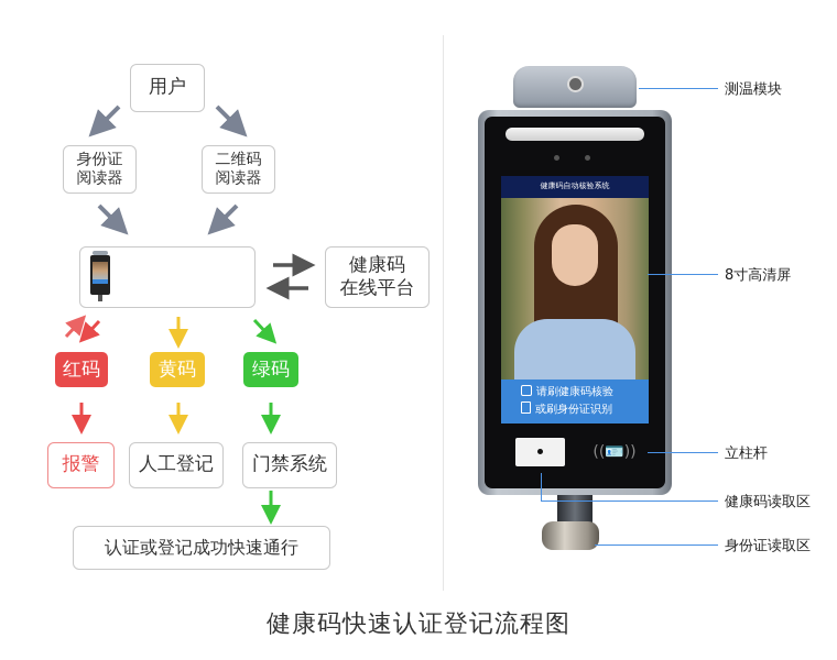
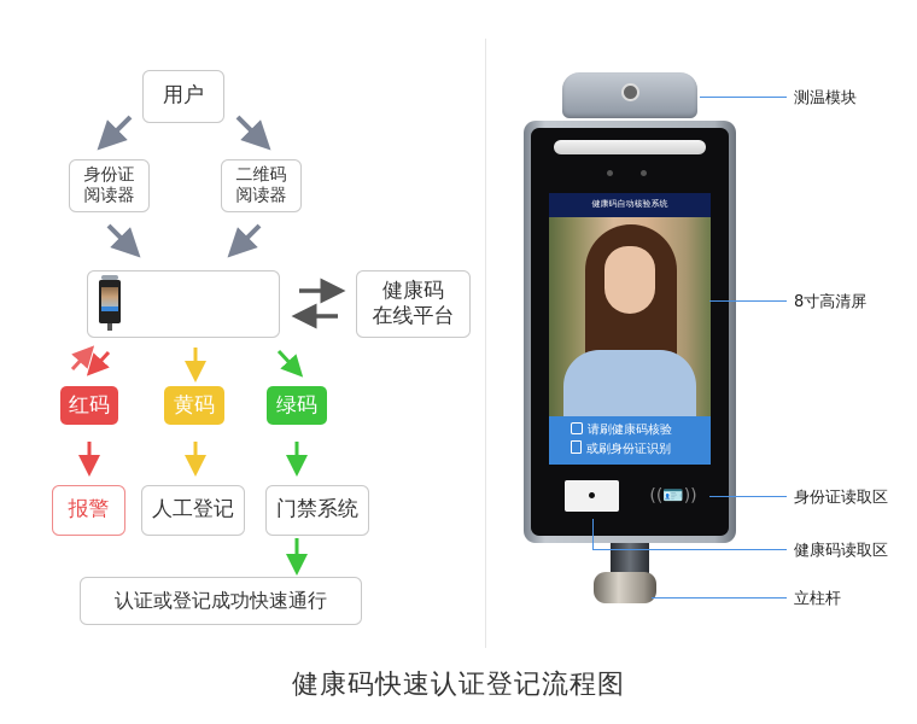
  用户
  身份证
  阅读器
  二维码
  阅读器
  健康码
  在线平台
  红码
  黄码
  绿码
  报警
  人工登记
  门禁系统
  认证或登记成功快速通行
  健康码自动核验系统
  请刷健康码核验
  或刷身份证识别
  ((🪪))
  测温模块
  8寸高清屏
- 立柱杆
+ 身份证读取区
  健康码读取区
- 身份证读取区
+ 立柱杆
  健康码快速认证登记流程图
